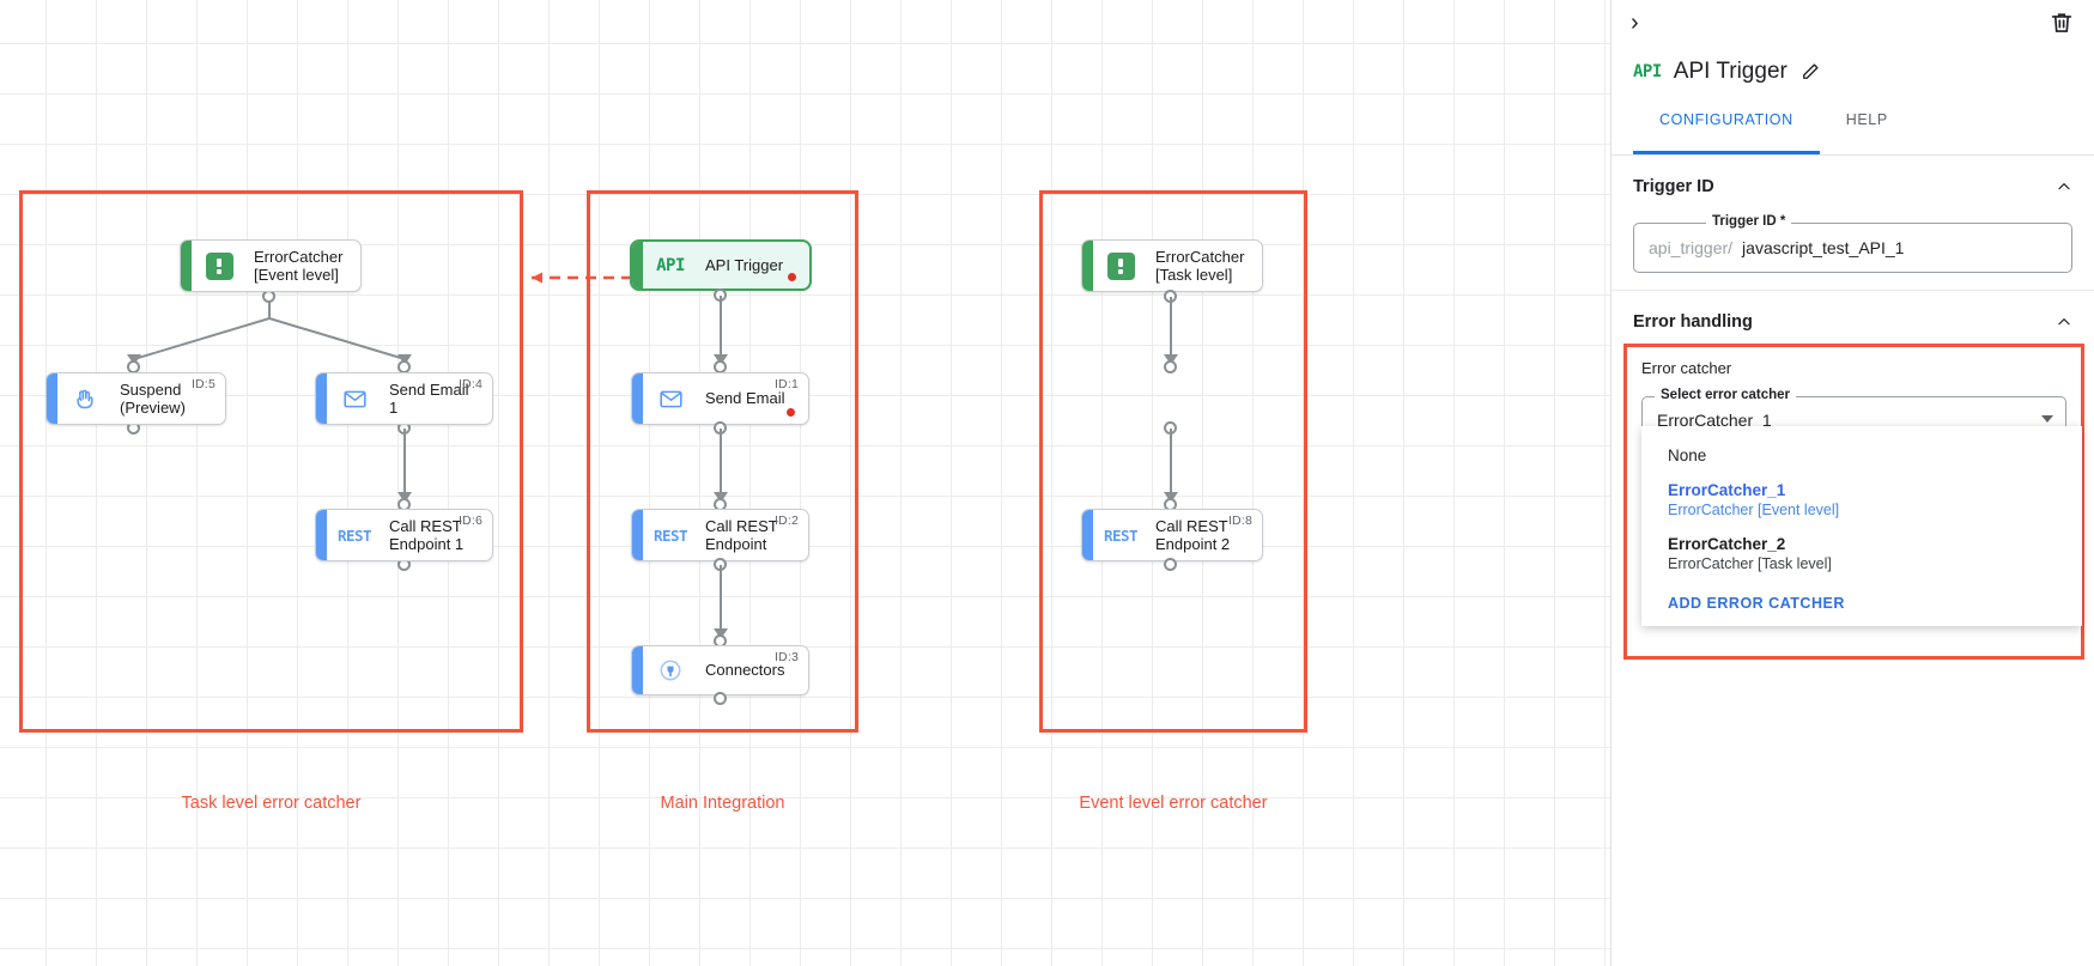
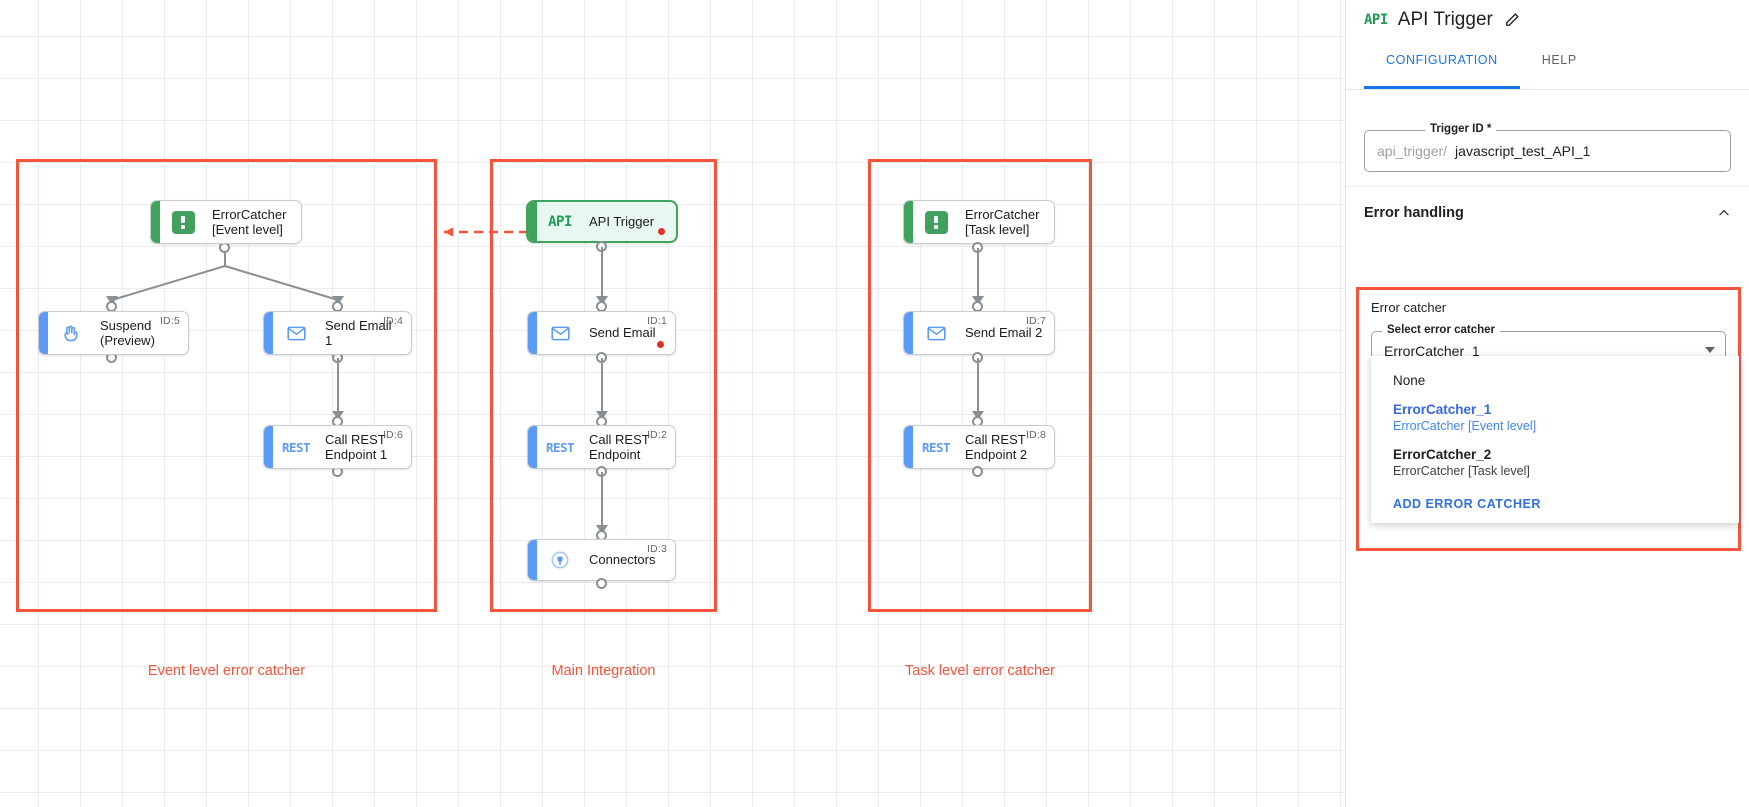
- Task level error catcher
+ Event level error catcher
  Main Integration
- Event level error catcher
+ Task level error catcher
  ErrorCatcher
  [Event level]
  Suspend
  (Preview)
  ID:5
  Send Email 1
  ID:4
  REST
  Call REST
  Endpoint 1
  ID:6
  API
  API Trigger
  Send Email
  ID:1
  REST
  Call REST
  Endpoint
  ID:2
  Connectors
  ID:3
  ErrorCatcher
  [Task level]
+ Send Email 2
+ ID:7
  REST
  Call REST
  Endpoint 2
  ID:8
- ›
  API
  API Trigger
  CONFIGURATION
  HELP
- Trigger ID
  Trigger ID *
  api_trigger/
  javascript_test_API_1
  Error handling
  Error catcher
  Select error catcher
  ErrorCatcher_1
  None
  ErrorCatcher_1
  ErrorCatcher [Event level]
  ErrorCatcher_2
  ErrorCatcher [Task level]
  ADD ERROR CATCHER
